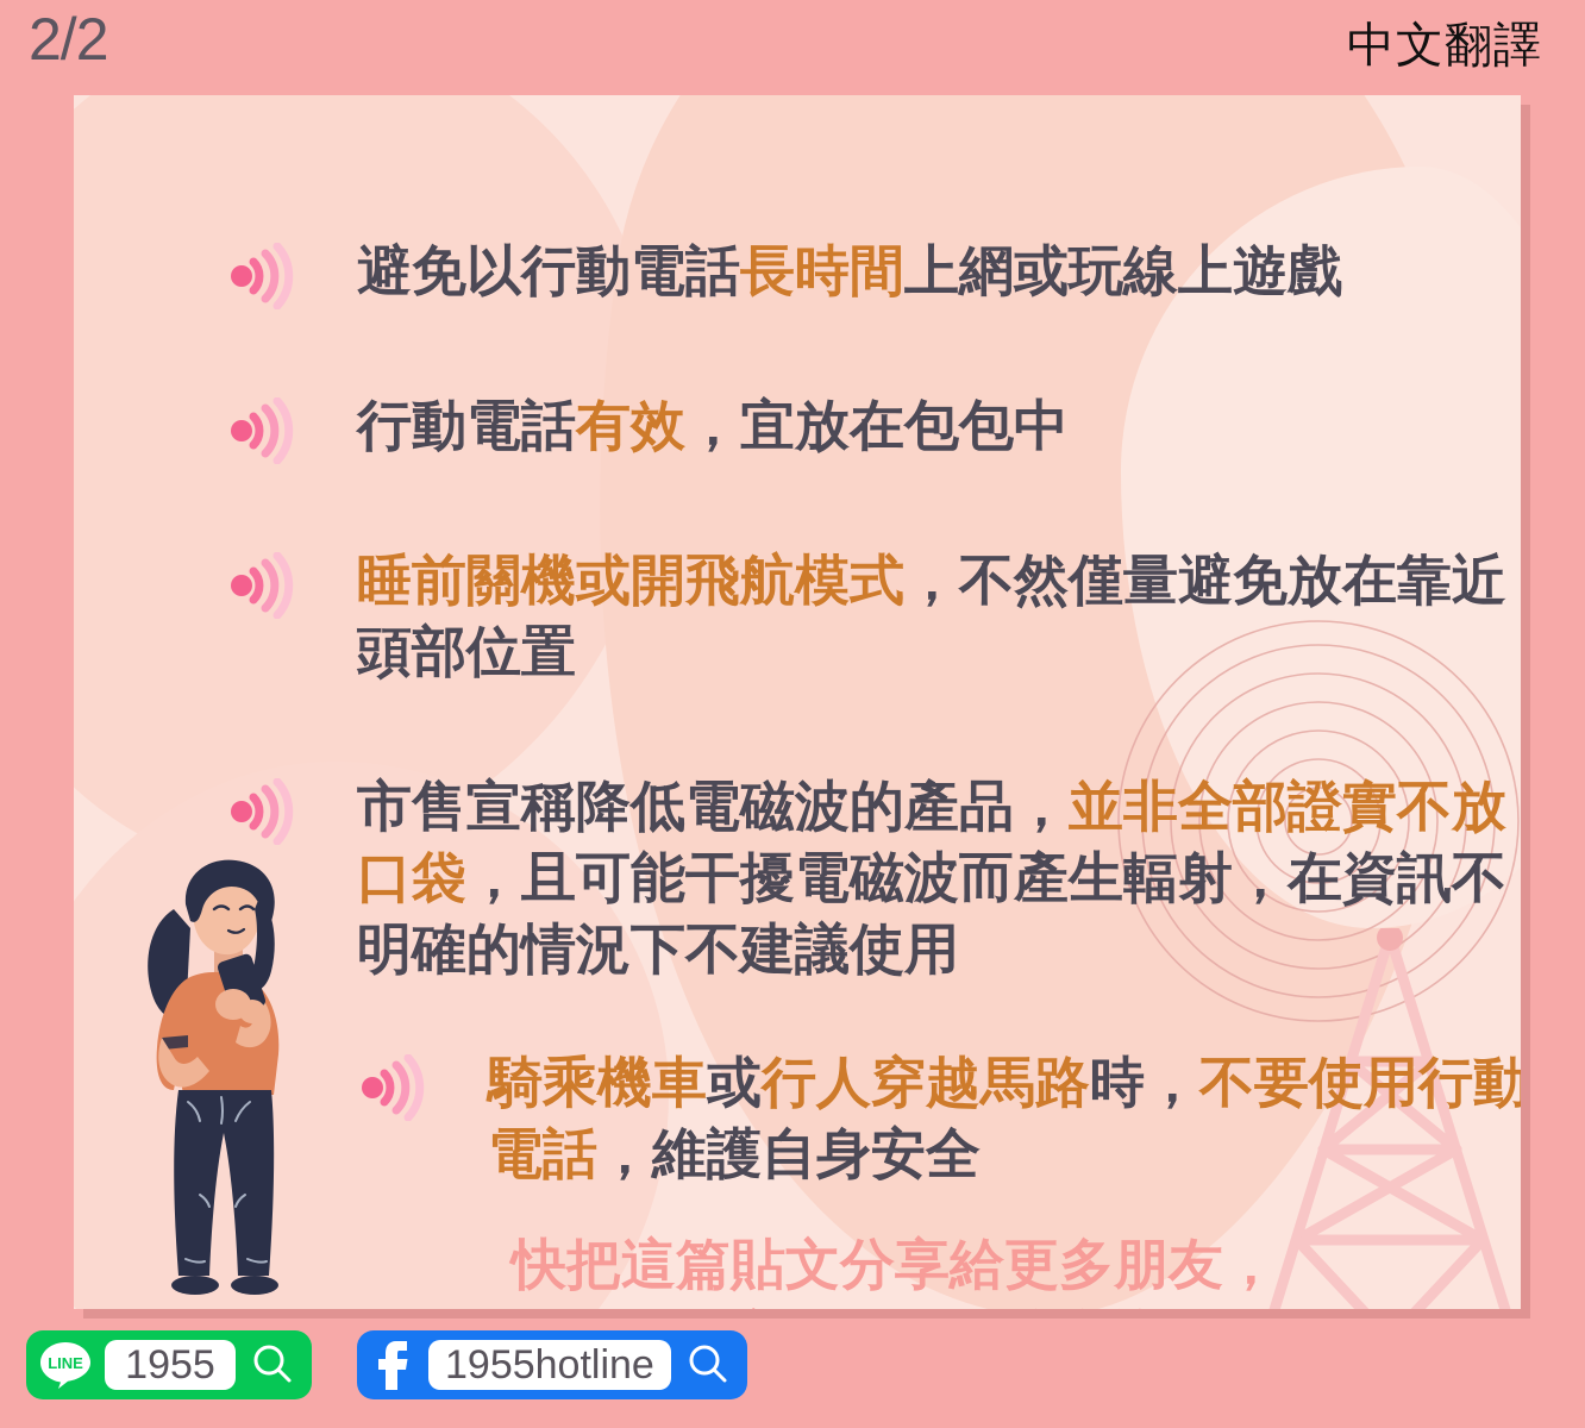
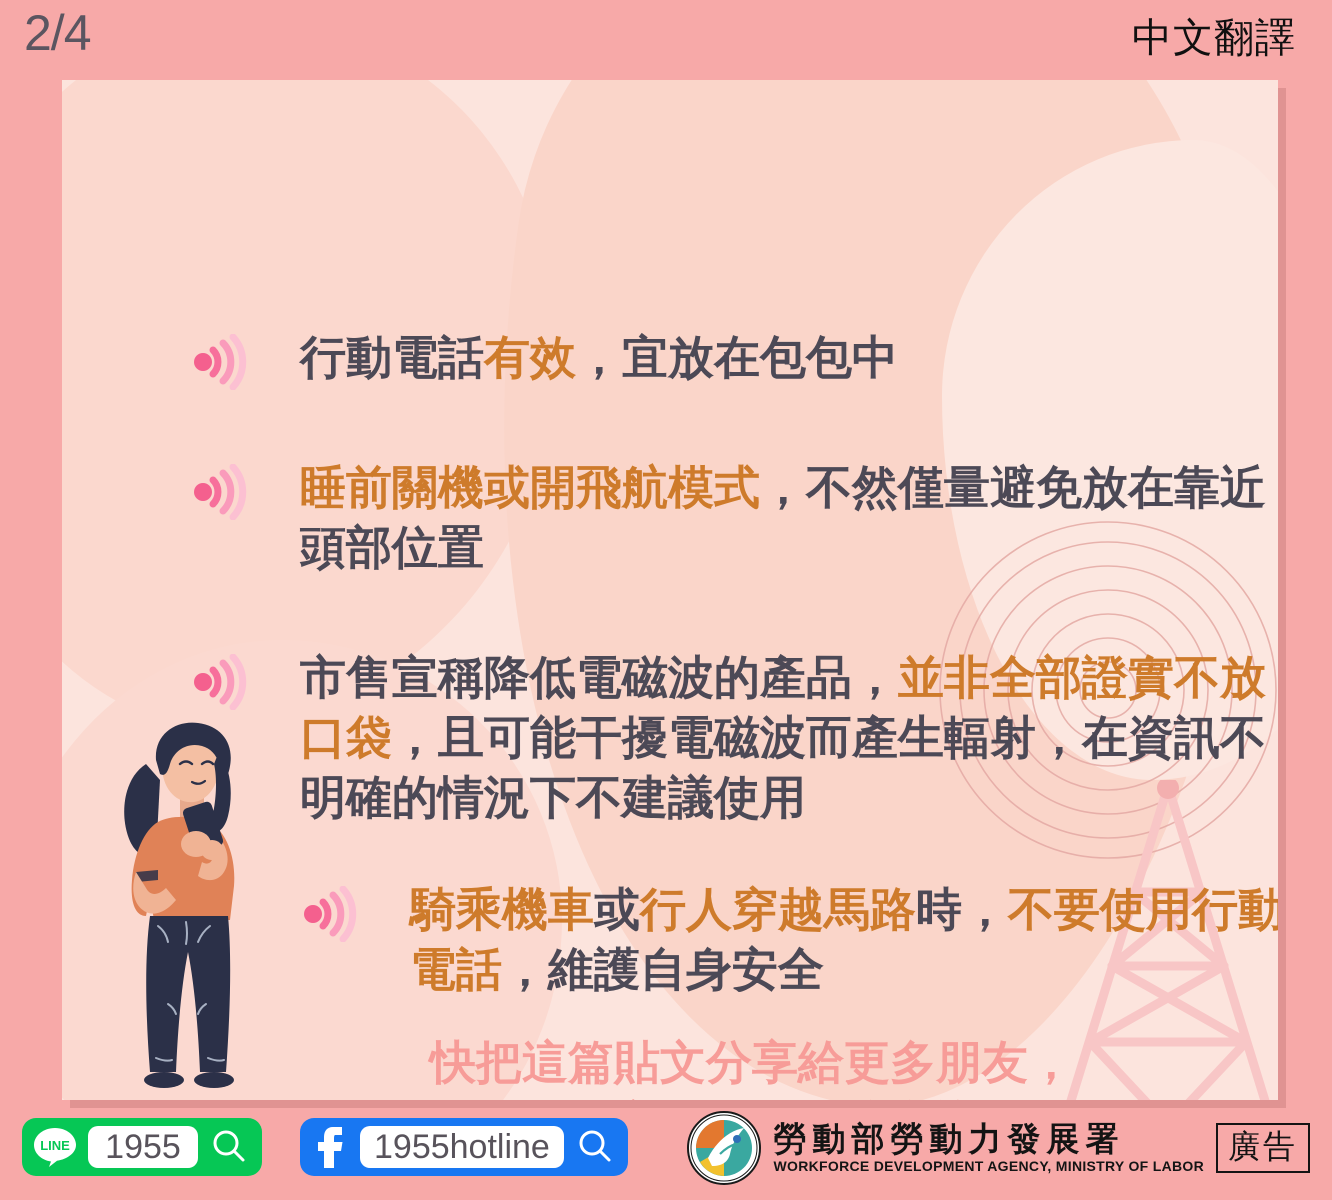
- 2/2
+ 2/4
  中文翻譯
- 避免以行動電話長時間上網或玩線上遊戲
  行動電話有效，宜放在包包中
  睡前關機或開飛航模式，不然僅量避免放在靠近頭部位置
  市售宣稱降低電磁波的產品，並非全部證實不放口袋，且可能干擾電磁波而產生輻射，在資訊不明確的情況下不建議使用
  騎乘機車或行人穿越馬路時，不要使用行動電話，維護自身安全
  快把這篇貼文分享給更多朋友，
  LINE
  1955
  1955hotline
+ 勞動部勞動力發展署
+ WORKFORCE DEVELOPMENT AGENCY, MINISTRY OF LABOR
+ 廣告
